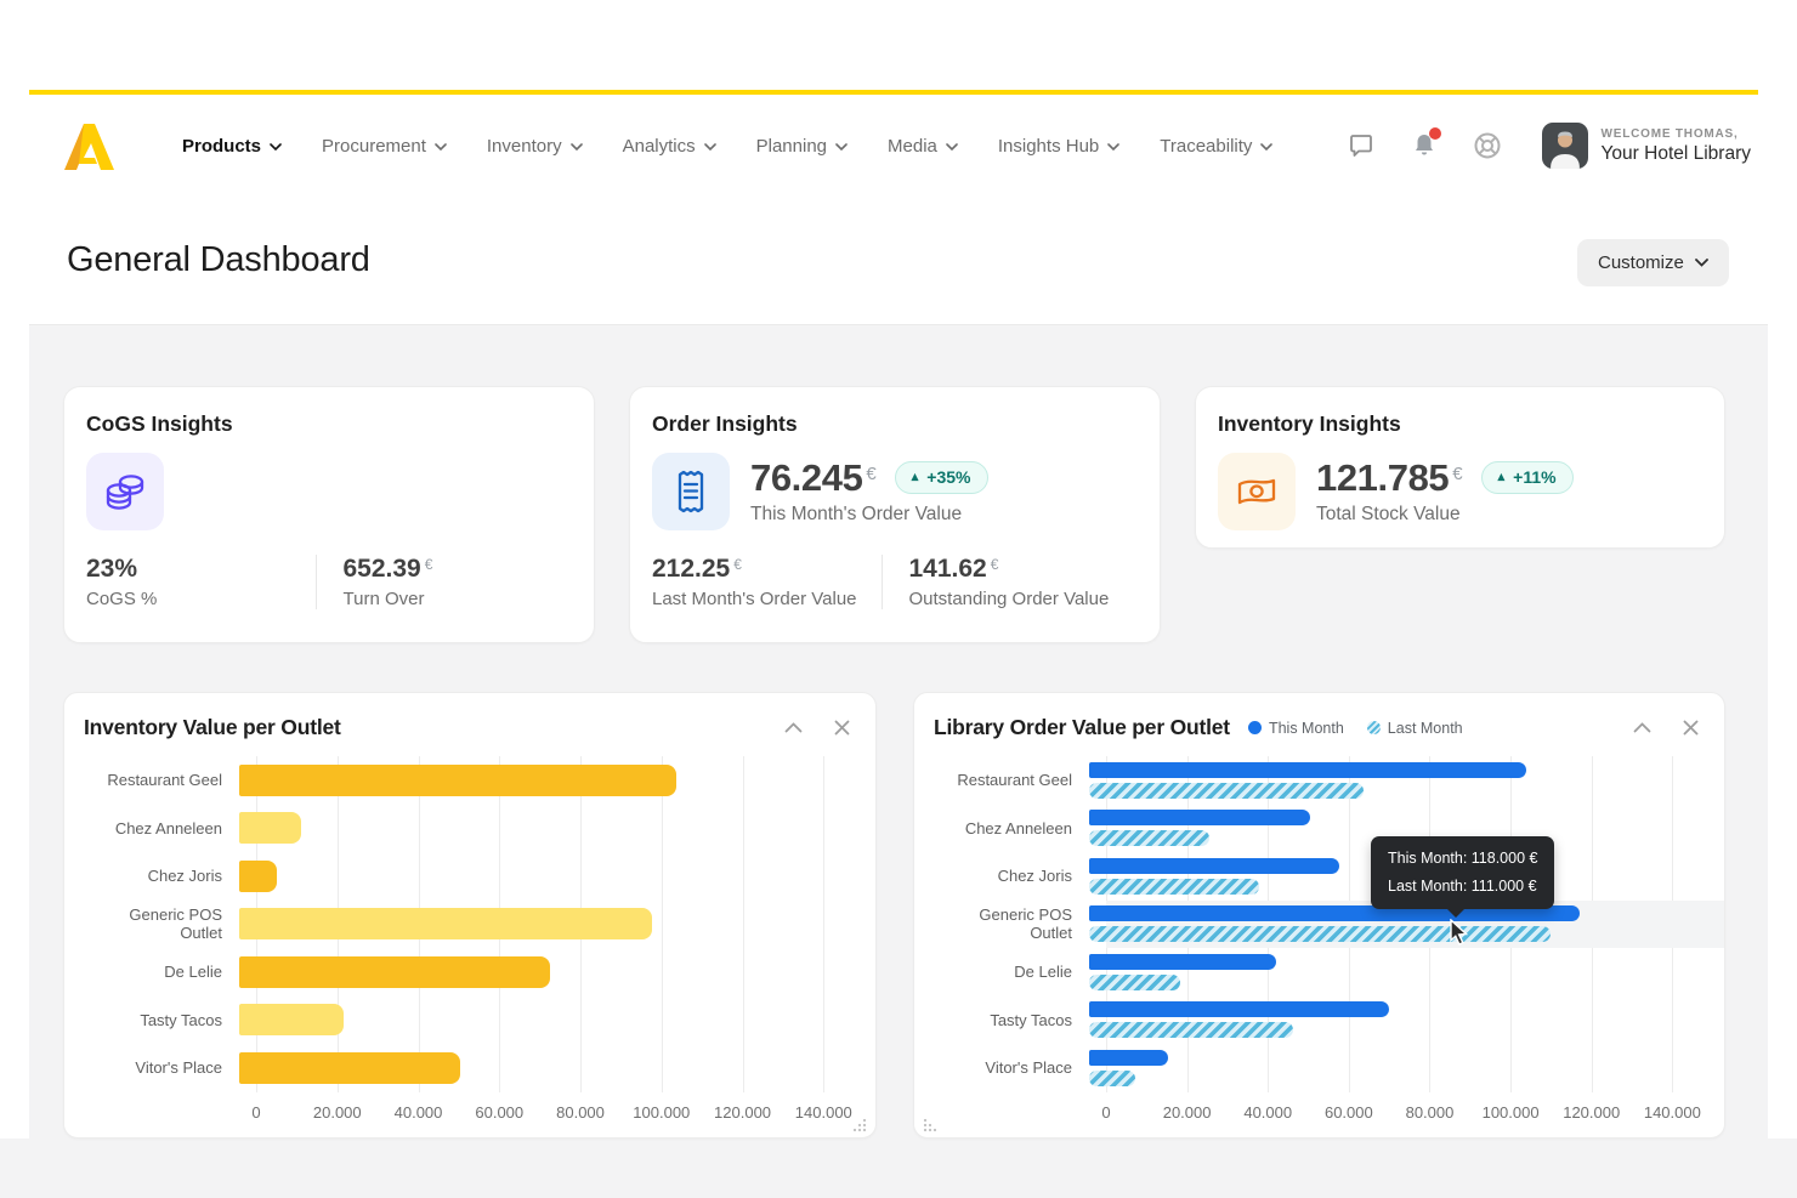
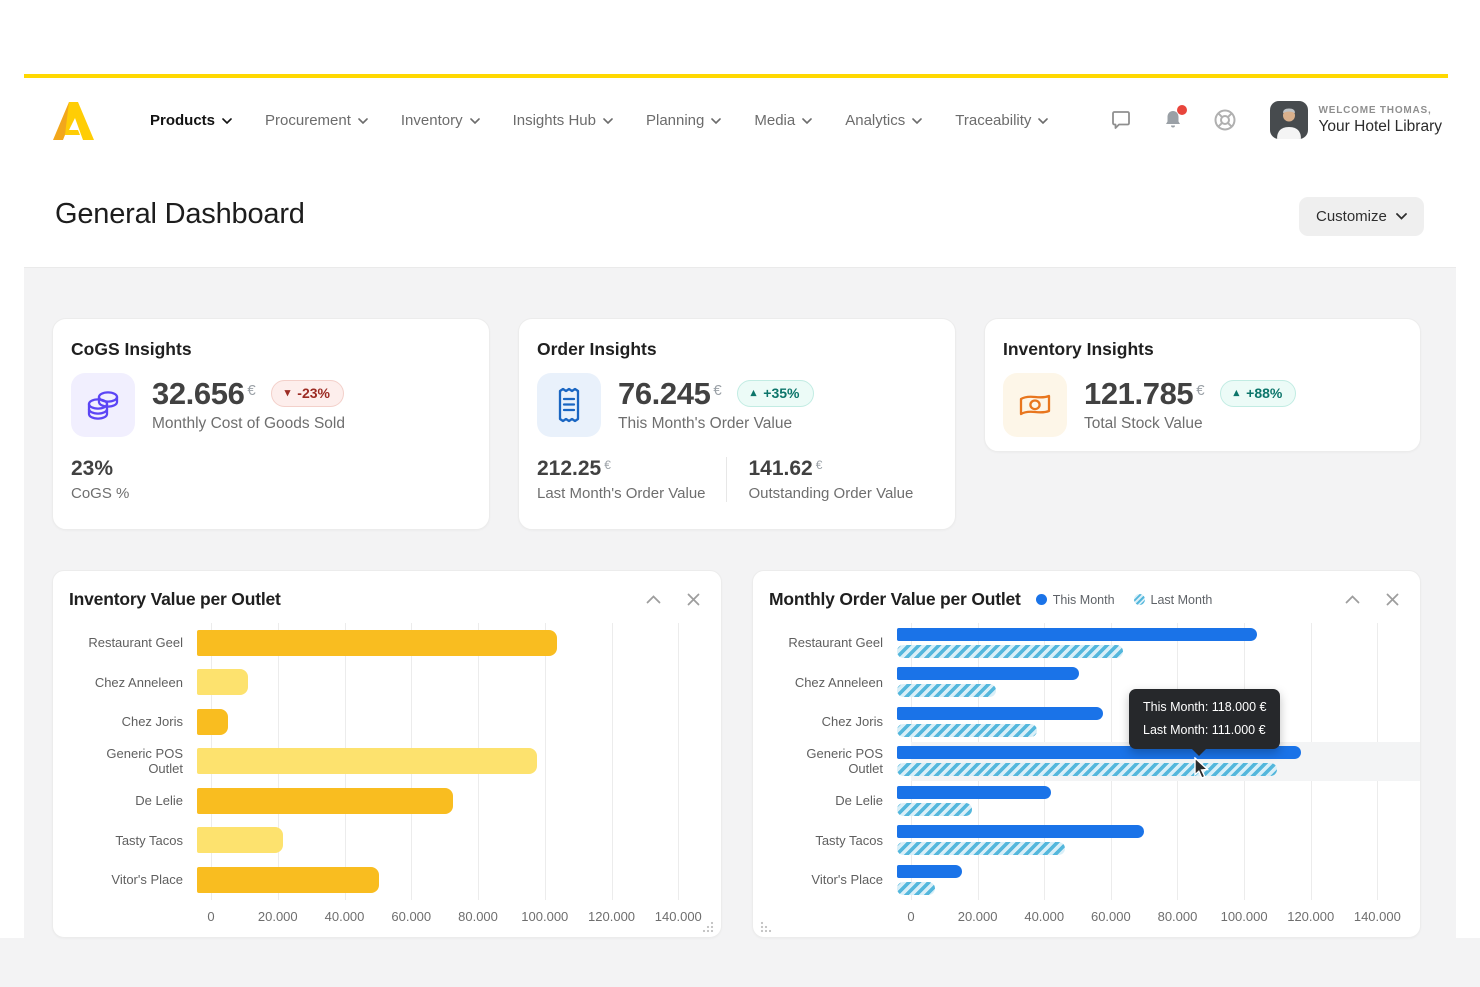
  Products
  Procurement
  Inventory
- Analytics
+ Insights Hub
  Planning
  Media
- Insights Hub
+ Analytics
  Traceability
  WELCOME THOMAS,
  Your Hotel Library
  General Dashboard
  Customize
  CoGS Insights
+ 32.656 €
+ ▾
+ -23%
+ Monthly Cost of Goods Sold
  23%
  CoGS %
- 652.39 €
- Turn Over
  Order Insights
  76.245 €
  ▴
  +35%
  This Month's Order Value
  212.25 €
  Last Month's Order Value
  141.62 €
  Outstanding Order Value
  Inventory Insights
  121.785 €
  ▴
- +11%
+ +88%
  Total Stock Value
  Inventory Value per Outlet
  Restaurant Geel
  Chez Anneleen
  Chez Joris
  Generic POS Outlet
  De Lelie
  Tasty Tacos
  Vitor's Place
  0
  20.000
  40.000
  60.000
  80.000
  100.000
  120.000
  140.000
- Library Order Value per Outlet
+ Monthly Order Value per Outlet
  This Month
  Last Month
  Restaurant Geel
  Chez Anneleen
  Chez Joris
  Generic POS Outlet
  De Lelie
  Tasty Tacos
  Vitor's Place
  0
  20.000
  40.000
  60.000
  80.000
  100.000
  120.000
  140.000
  This Month: 118.000 €
  Last Month: 111.000 €
